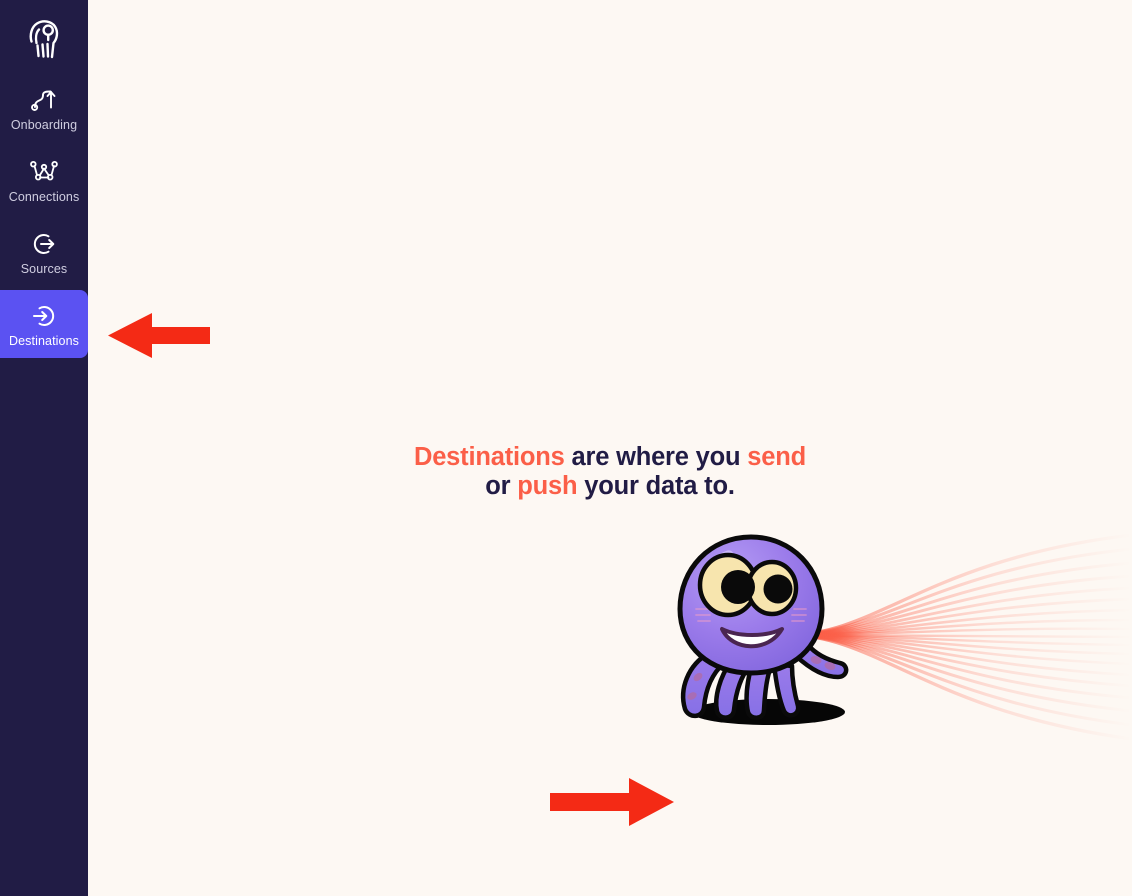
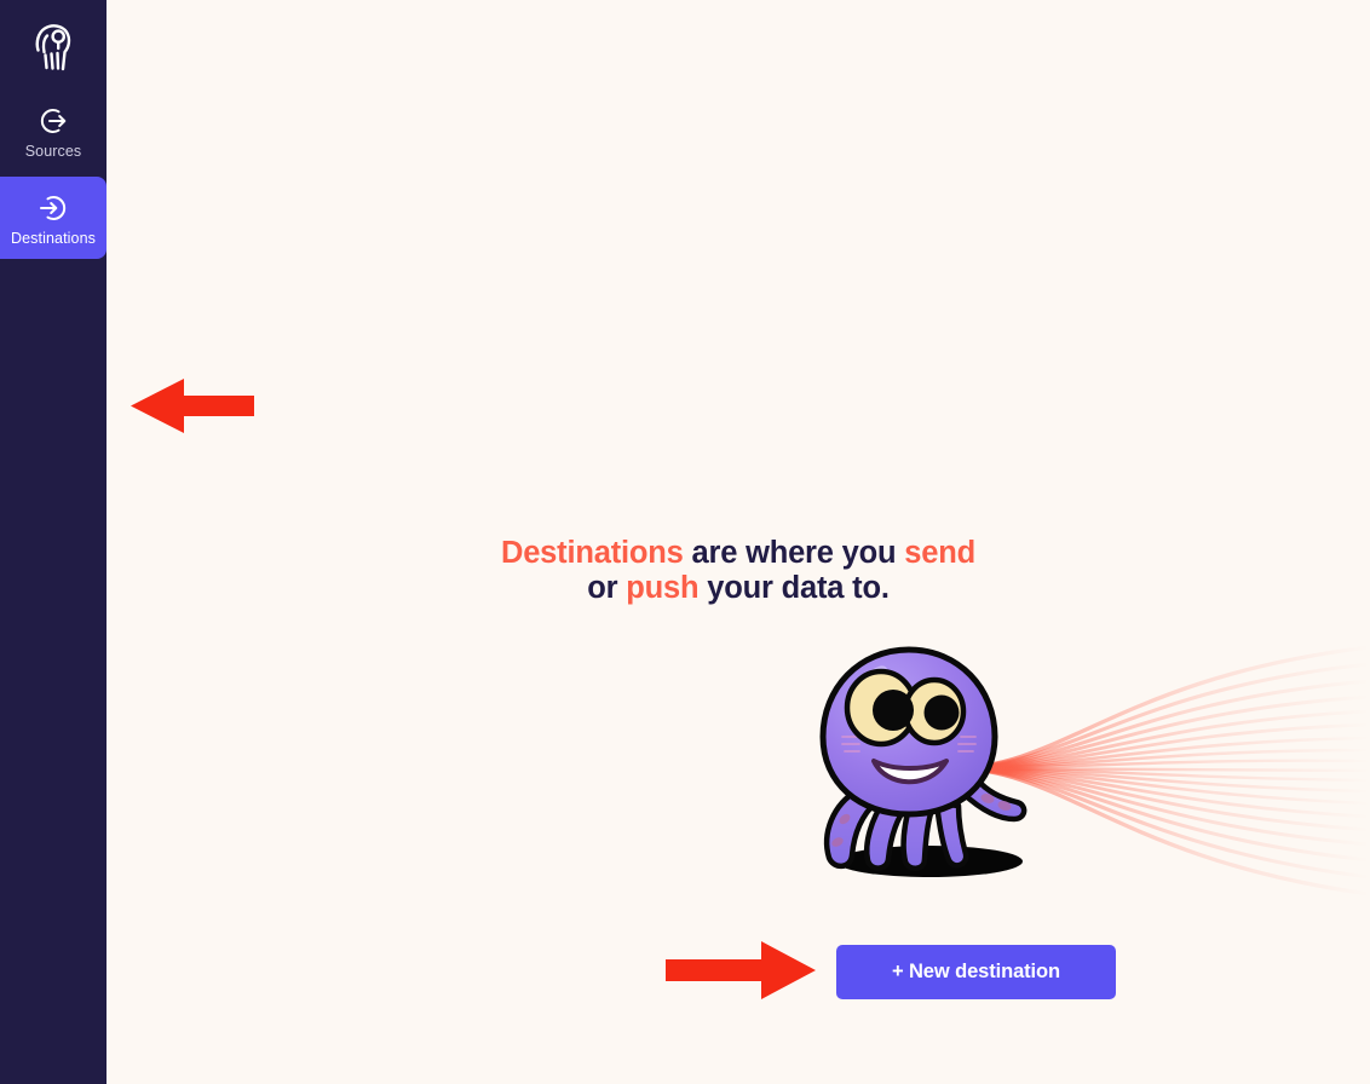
- Onboarding
- Connections
  Sources
  Destinations
  Destinations are where you send
  or push your data to.
+ + New destination
